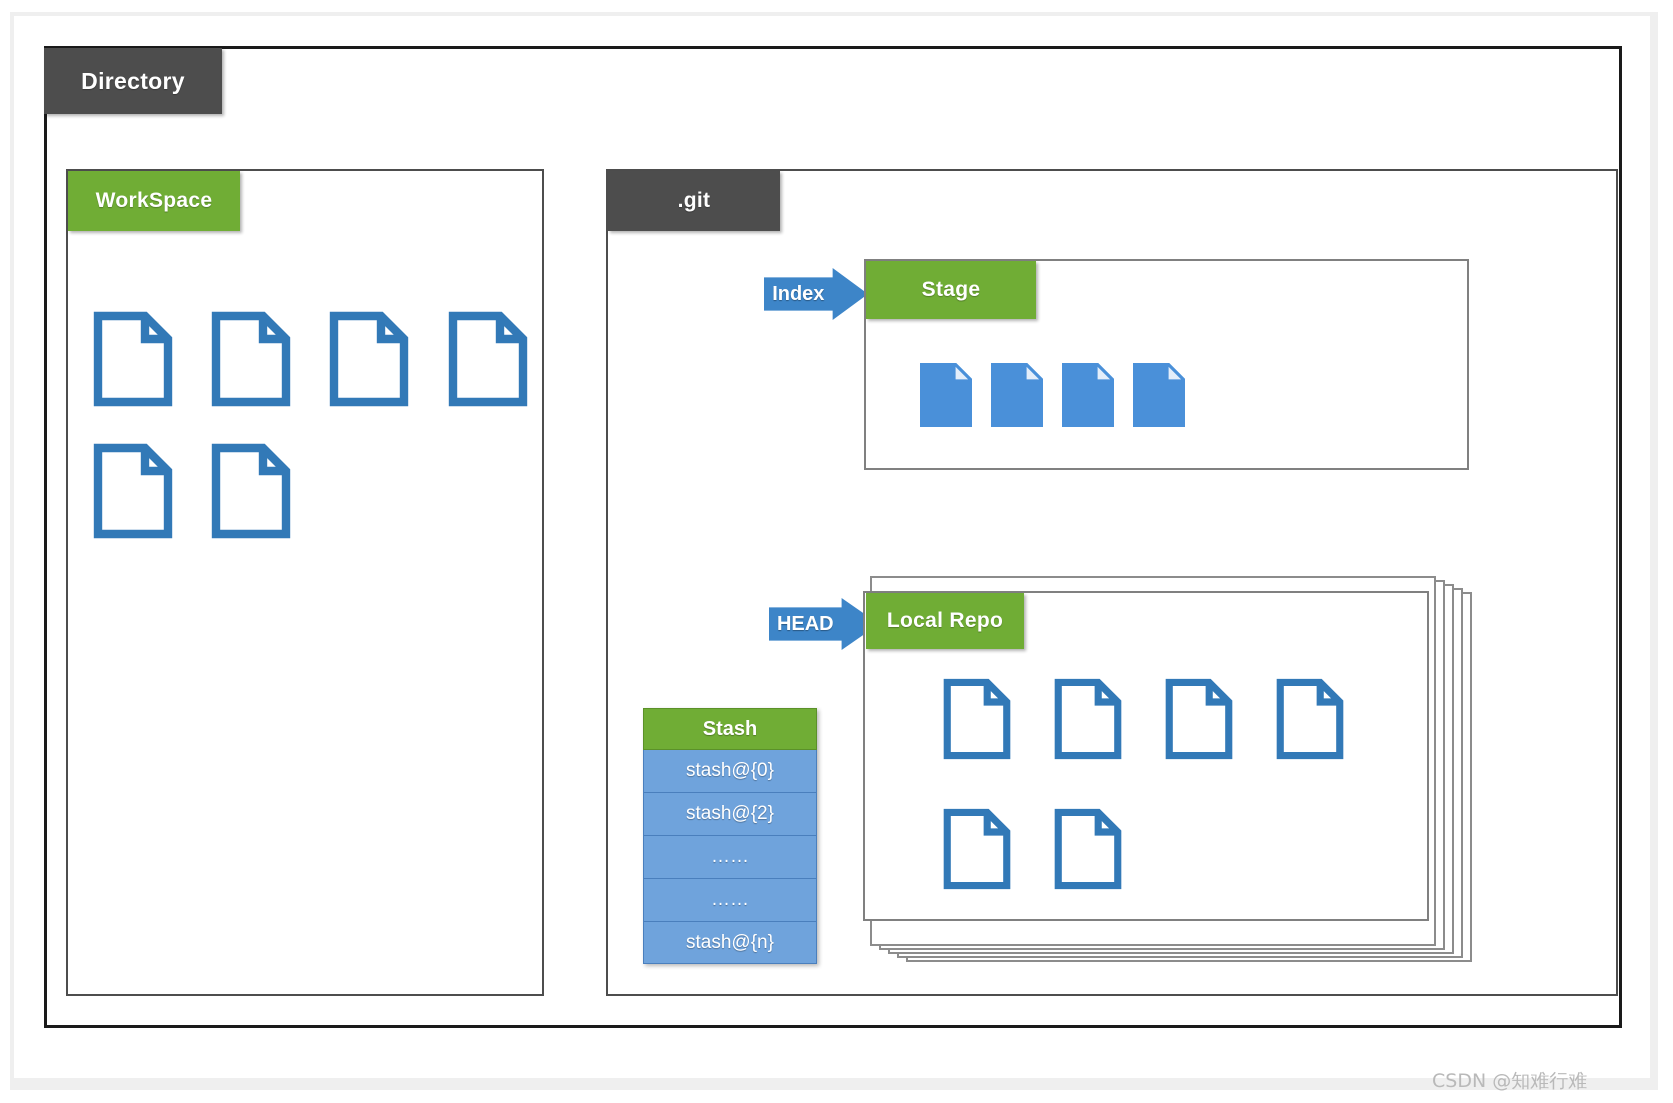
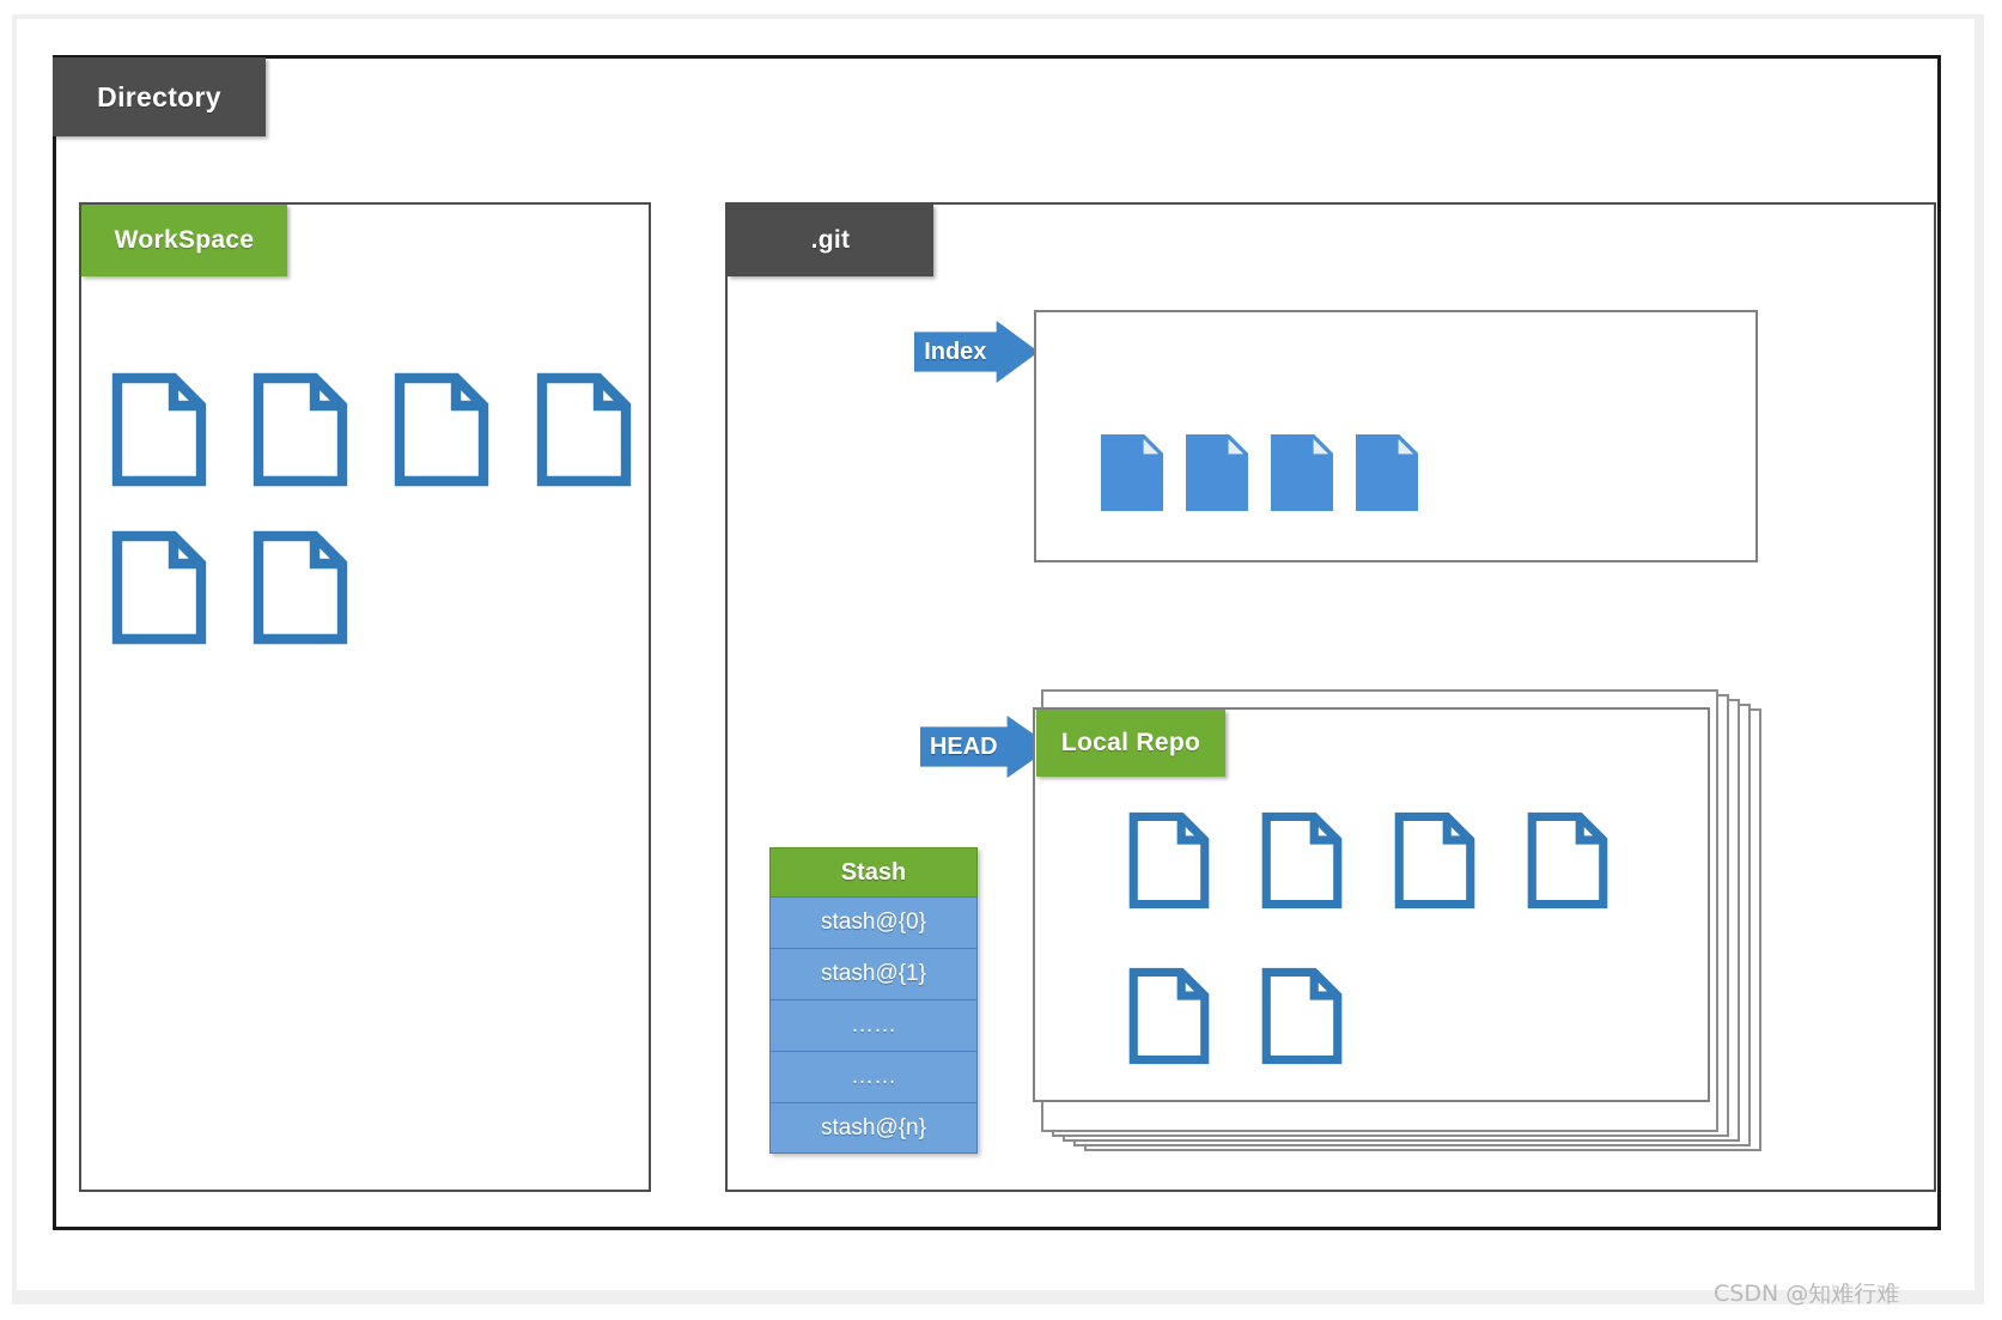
  Directory
  WorkSpace
  .git
  Index
- Stage
  HEAD
  Local Repo
  Stash
  stash@{0}
- stash@{2}
+ stash@{1}
  ……
  ……
  stash@{n}
  CSDN @知难行难
